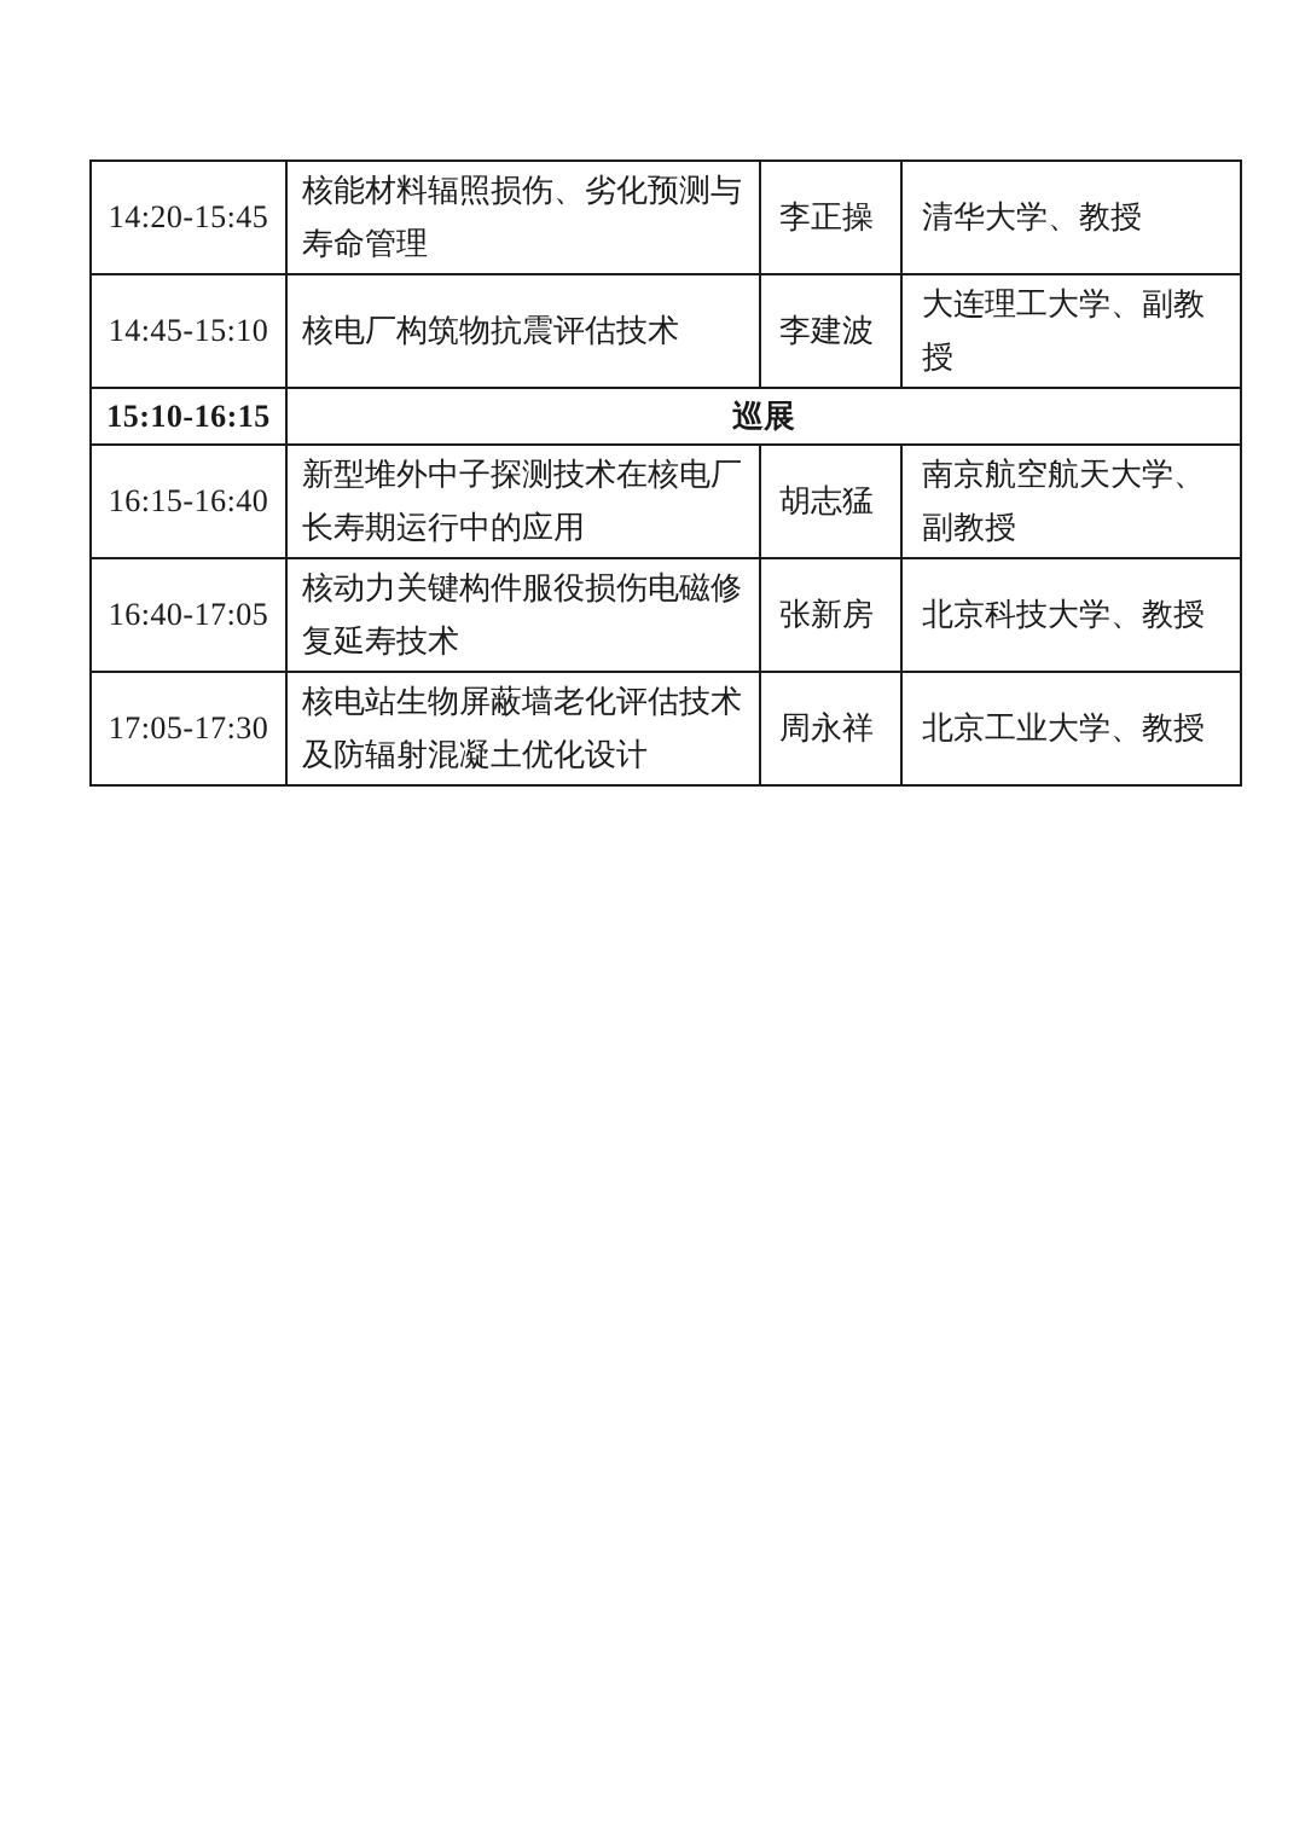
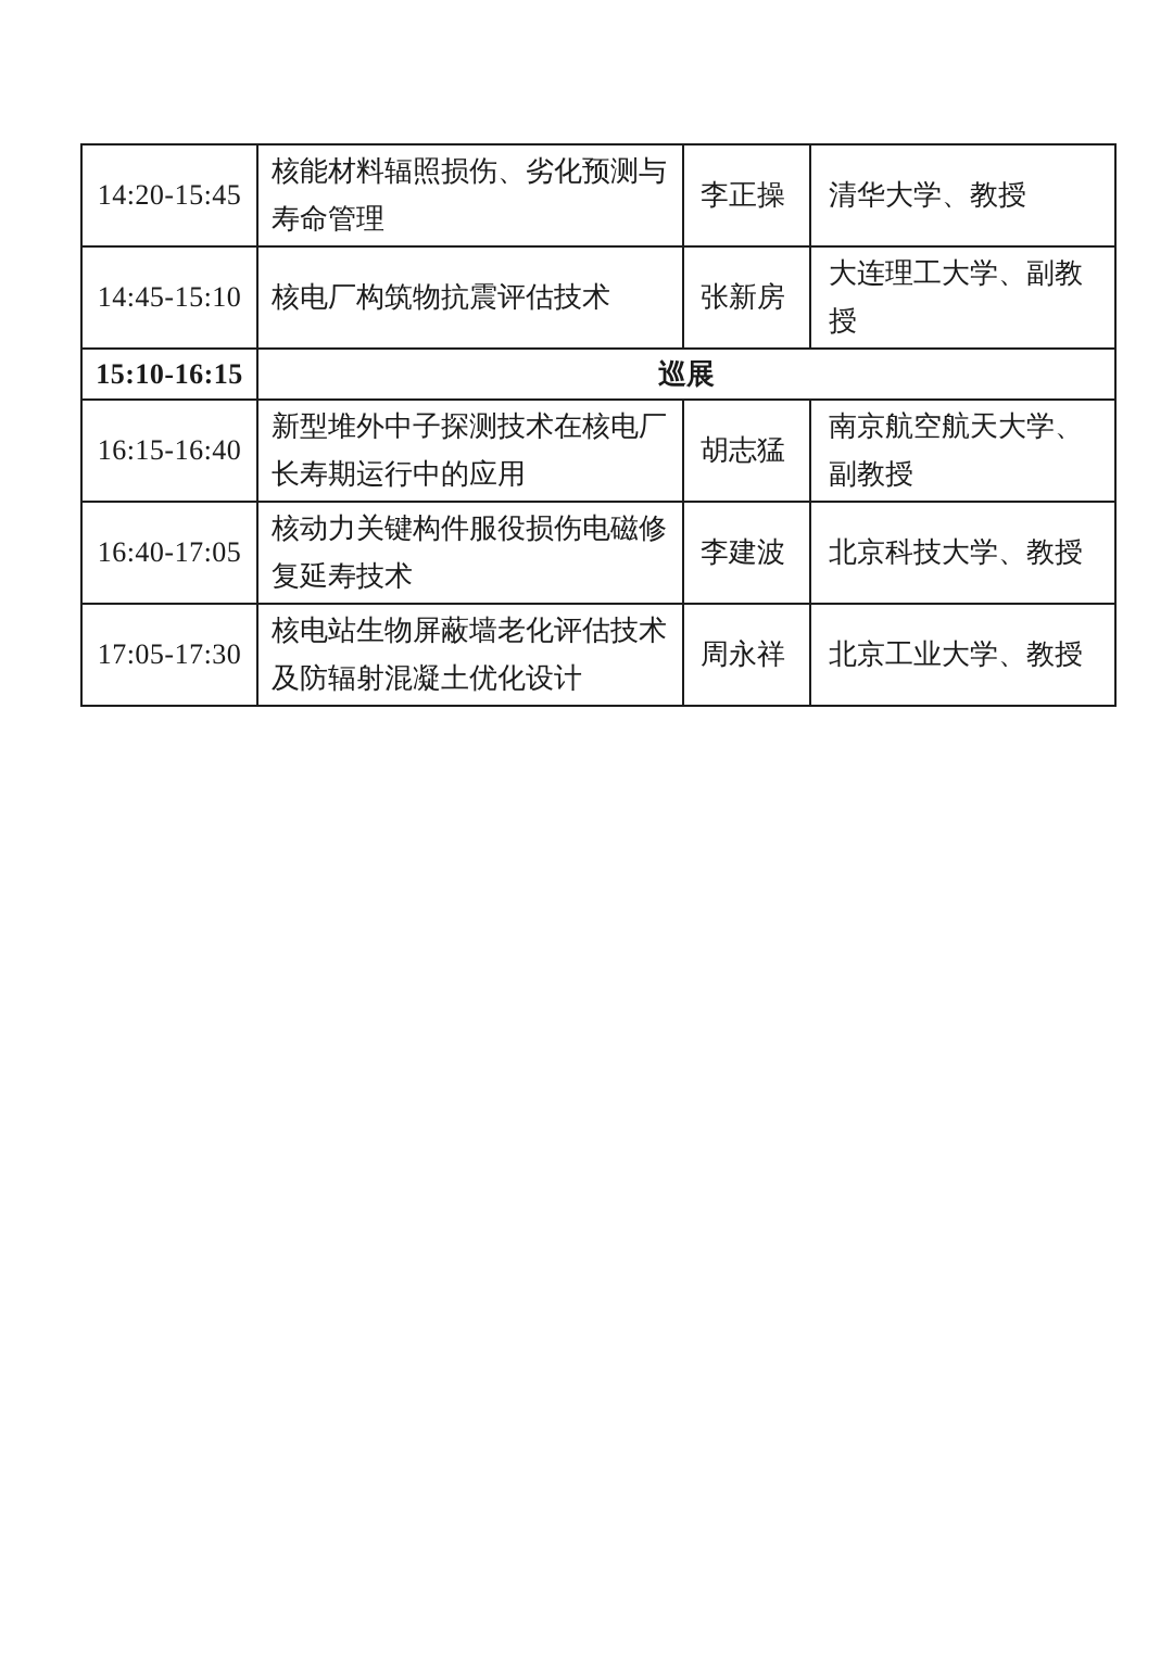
  14:20-15:45	核能材料辐照损伤、劣化预测与寿命管理	李正操	清华大学、教授
- 14:45-15:10	核电厂构筑物抗震评估技术	李建波	大连理工大学、副教授
+ 14:45-15:10	核电厂构筑物抗震评估技术	张新房	大连理工大学、副教授
  15:10-16:15	巡展
  16:15-16:40	新型堆外中子探测技术在核电厂长寿期运行中的应用	胡志猛	南京航空航天大学、副教授
- 16:40-17:05	核动力关键构件服役损伤电磁修复延寿技术	张新房	北京科技大学、教授
+ 16:40-17:05	核动力关键构件服役损伤电磁修复延寿技术	李建波	北京科技大学、教授
  17:05-17:30	核电站生物屏蔽墙老化评估技术及防辐射混凝土优化设计	周永祥	北京工业大学、教授
